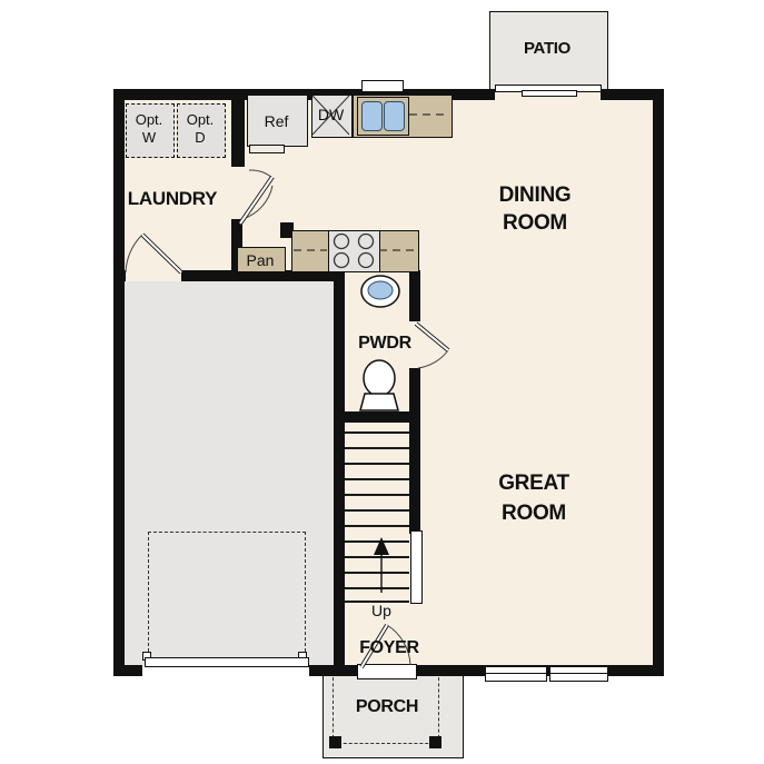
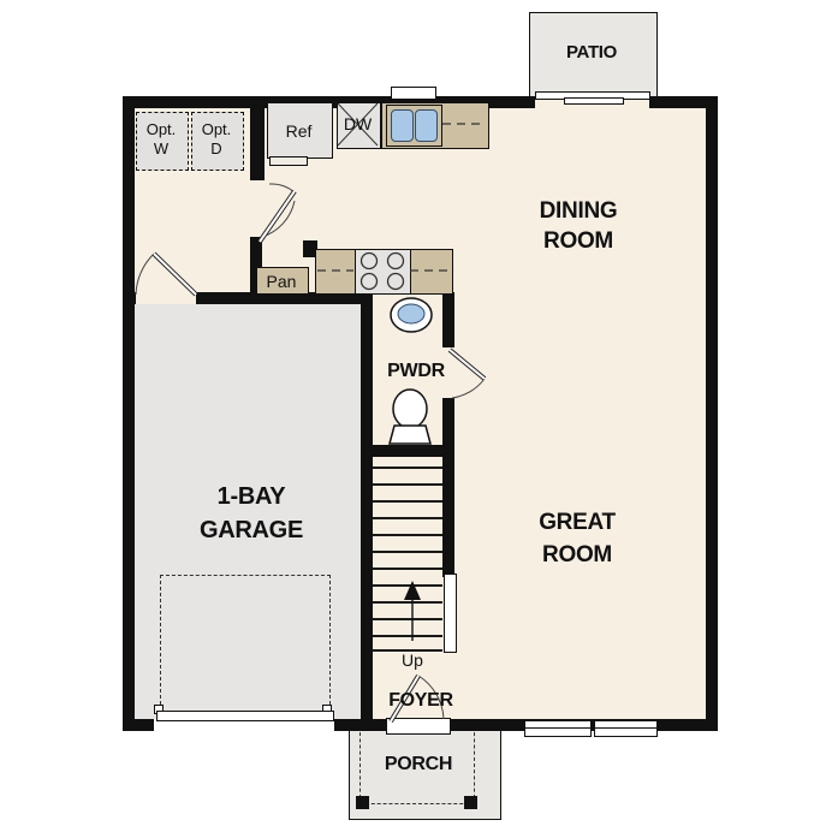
- LAUNDRY
  DINING
  ROOM
  GREAT
  ROOM
+ 1-BAY
+ GARAGE
  PWDR
  FOYER
  PORCH
  PATIO
  Ref
  DW
  Pan
  Up
  Opt.
  W
  Opt.
  D
